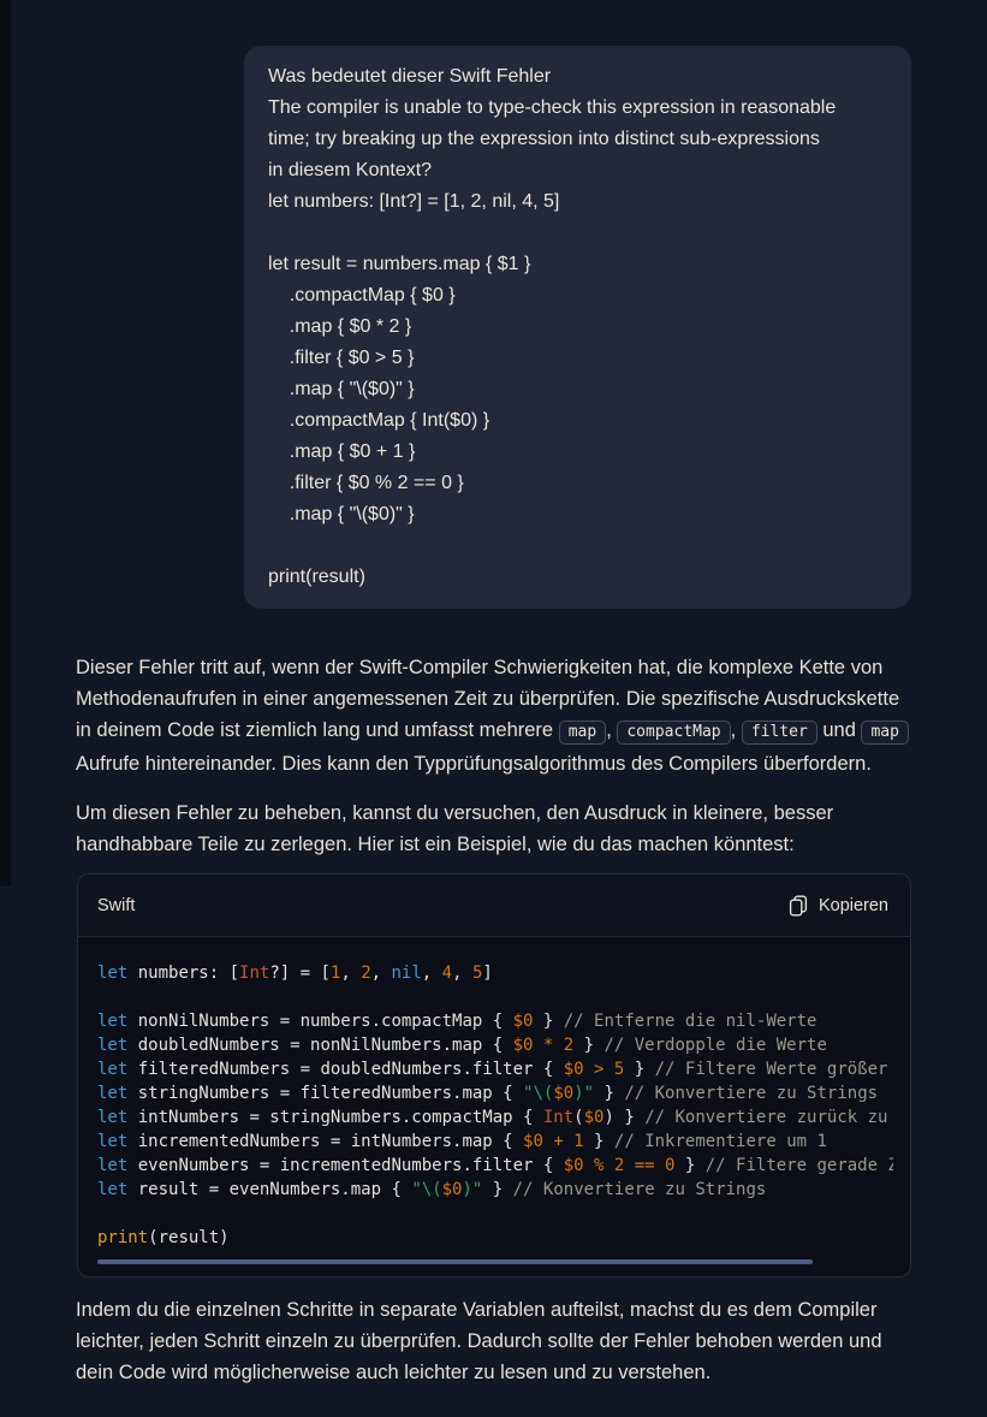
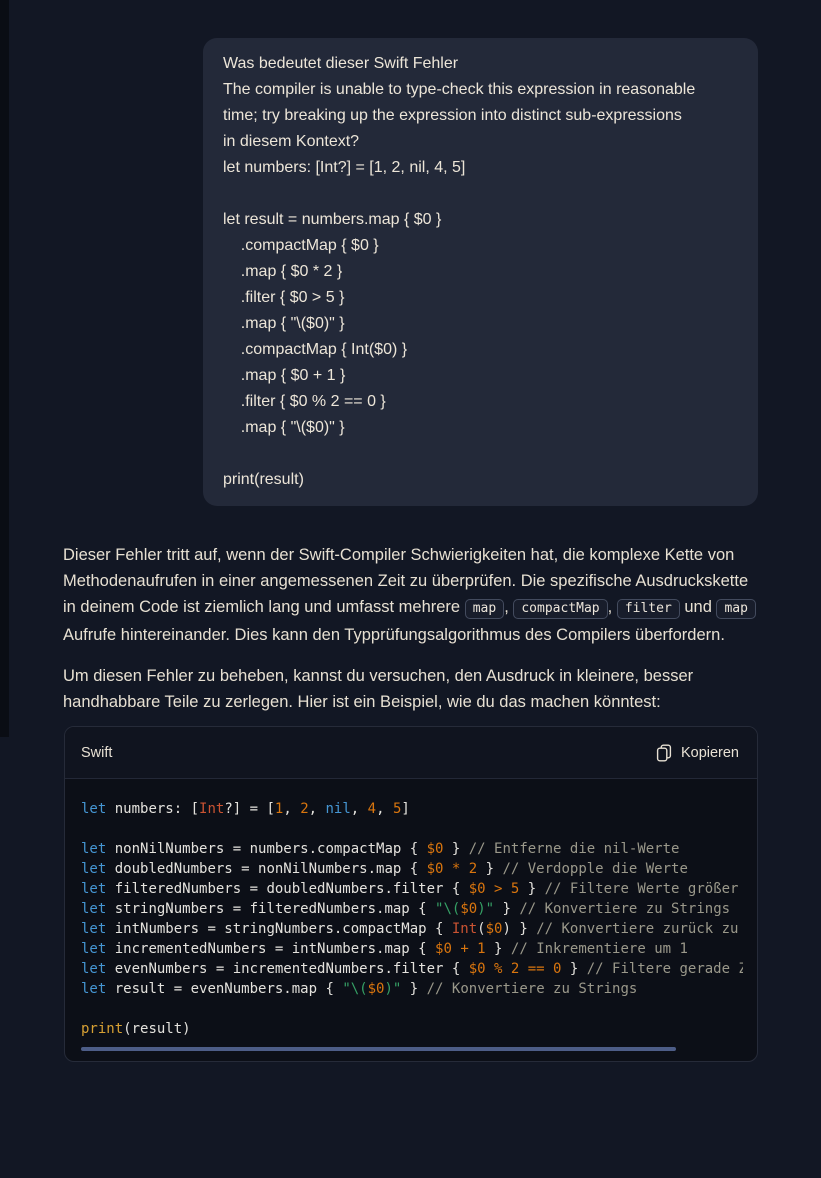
  Was bedeutet dieser Swift Fehler
  The compiler is unable to type-check this expression in reasonable
  time; try breaking up the expression into distinct sub-expressions
  in diesem Kontext?
  let numbers: [Int?] = [1, 2, nil, 4, 5]
- let result = numbers.map { $1 }
+ let result = numbers.map { $0 }
  .compactMap { $0 }
  .map { $0 * 2 }
  .filter { $0 > 5 }
  .map { "\($0)" }
  .compactMap { Int($0) }
  .map { $0 + 1 }
  .filter { $0 % 2 == 0 }
  .map { "\($0)" }
  print(result)
  Dieser Fehler tritt auf, wenn der Swift-Compiler Schwierigkeiten hat, die komplexe Kette von Methodenaufrufen in einer angemessenen Zeit zu überprüfen. Die spezifische Ausdruckskette in deinem Code ist ziemlich lang und umfasst mehrere map , compactMap , filter und map Aufrufe hintereinander. Dies kann den Typprüfungsalgorithmus des Compilers überfordern.
  Um diesen Fehler zu beheben, kannst du versuchen, den Ausdruck in kleinere, besser handhabbare Teile zu zerlegen. Hier ist ein Beispiel, wie du das machen könntest:
  Swift
  Kopieren
  let numbers: [Int?] = [1, 2, nil, 4, 5]
  let nonNilNumbers = numbers.compactMap { $0 } // Entferne die nil-Werte
  let doubledNumbers = nonNilNumbers.map { $0 * 2 } // Verdopple die Werte
  let filteredNumbers = doubledNumbers.filter { $0 > 5 } // Filtere Werte größer
  let stringNumbers = filteredNumbers.map { "\($0)" } // Konvertiere zu Strings
  let intNumbers = stringNumbers.compactMap { Int($0) } // Konvertiere zurück zu
  let incrementedNumbers = intNumbers.map { $0 + 1 } // Inkrementiere um 1
  let evenNumbers = incrementedNumbers.filter { $0 % 2 == 0 } // Filtere gerade Z
  let result = evenNumbers.map { "\($0)" } // Konvertiere zu Strings
  print(result)
- Indem du die einzelnen Schritte in separate Variablen aufteilst, machst du es dem Compiler leichter, jeden Schritt einzeln zu überprüfen. Dadurch sollte der Fehler behoben werden und dein Code wird möglicherweise auch leichter zu lesen und zu verstehen.
